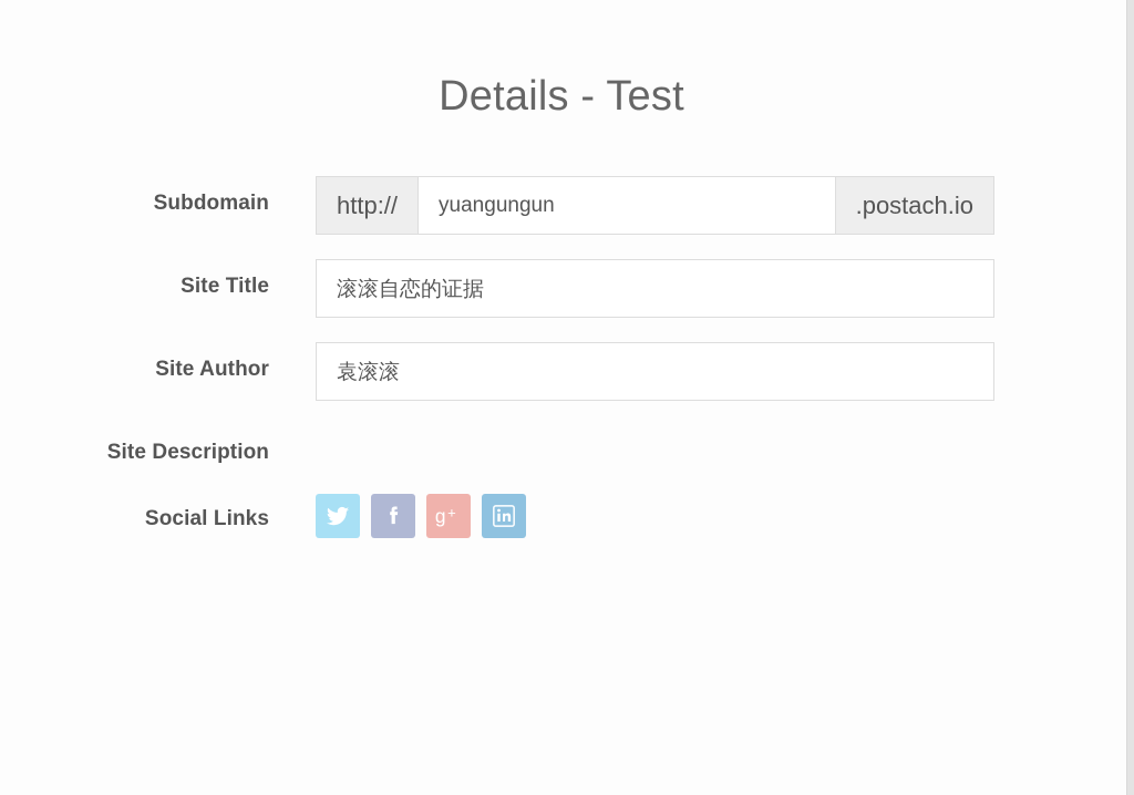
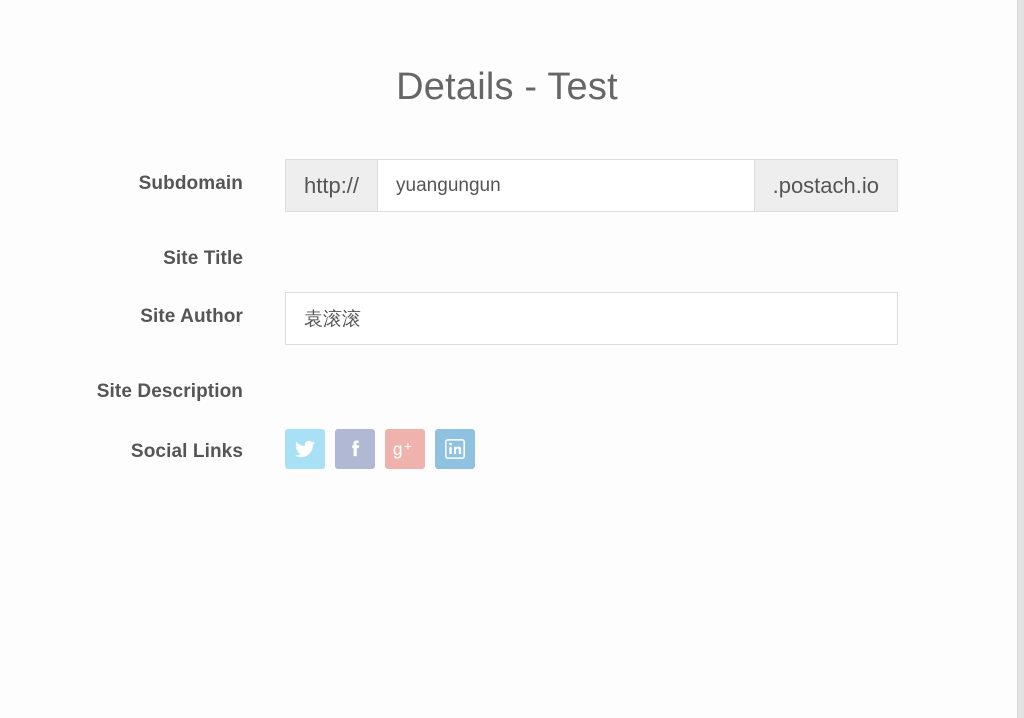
  Details - Test
  Subdomain
  http://
  yuangungun
  .postach.io
  Site Title
- 滚滚自恋的证据
  Site Author
  袁滚滚
  Site Description
  Social Links
  g
  +
